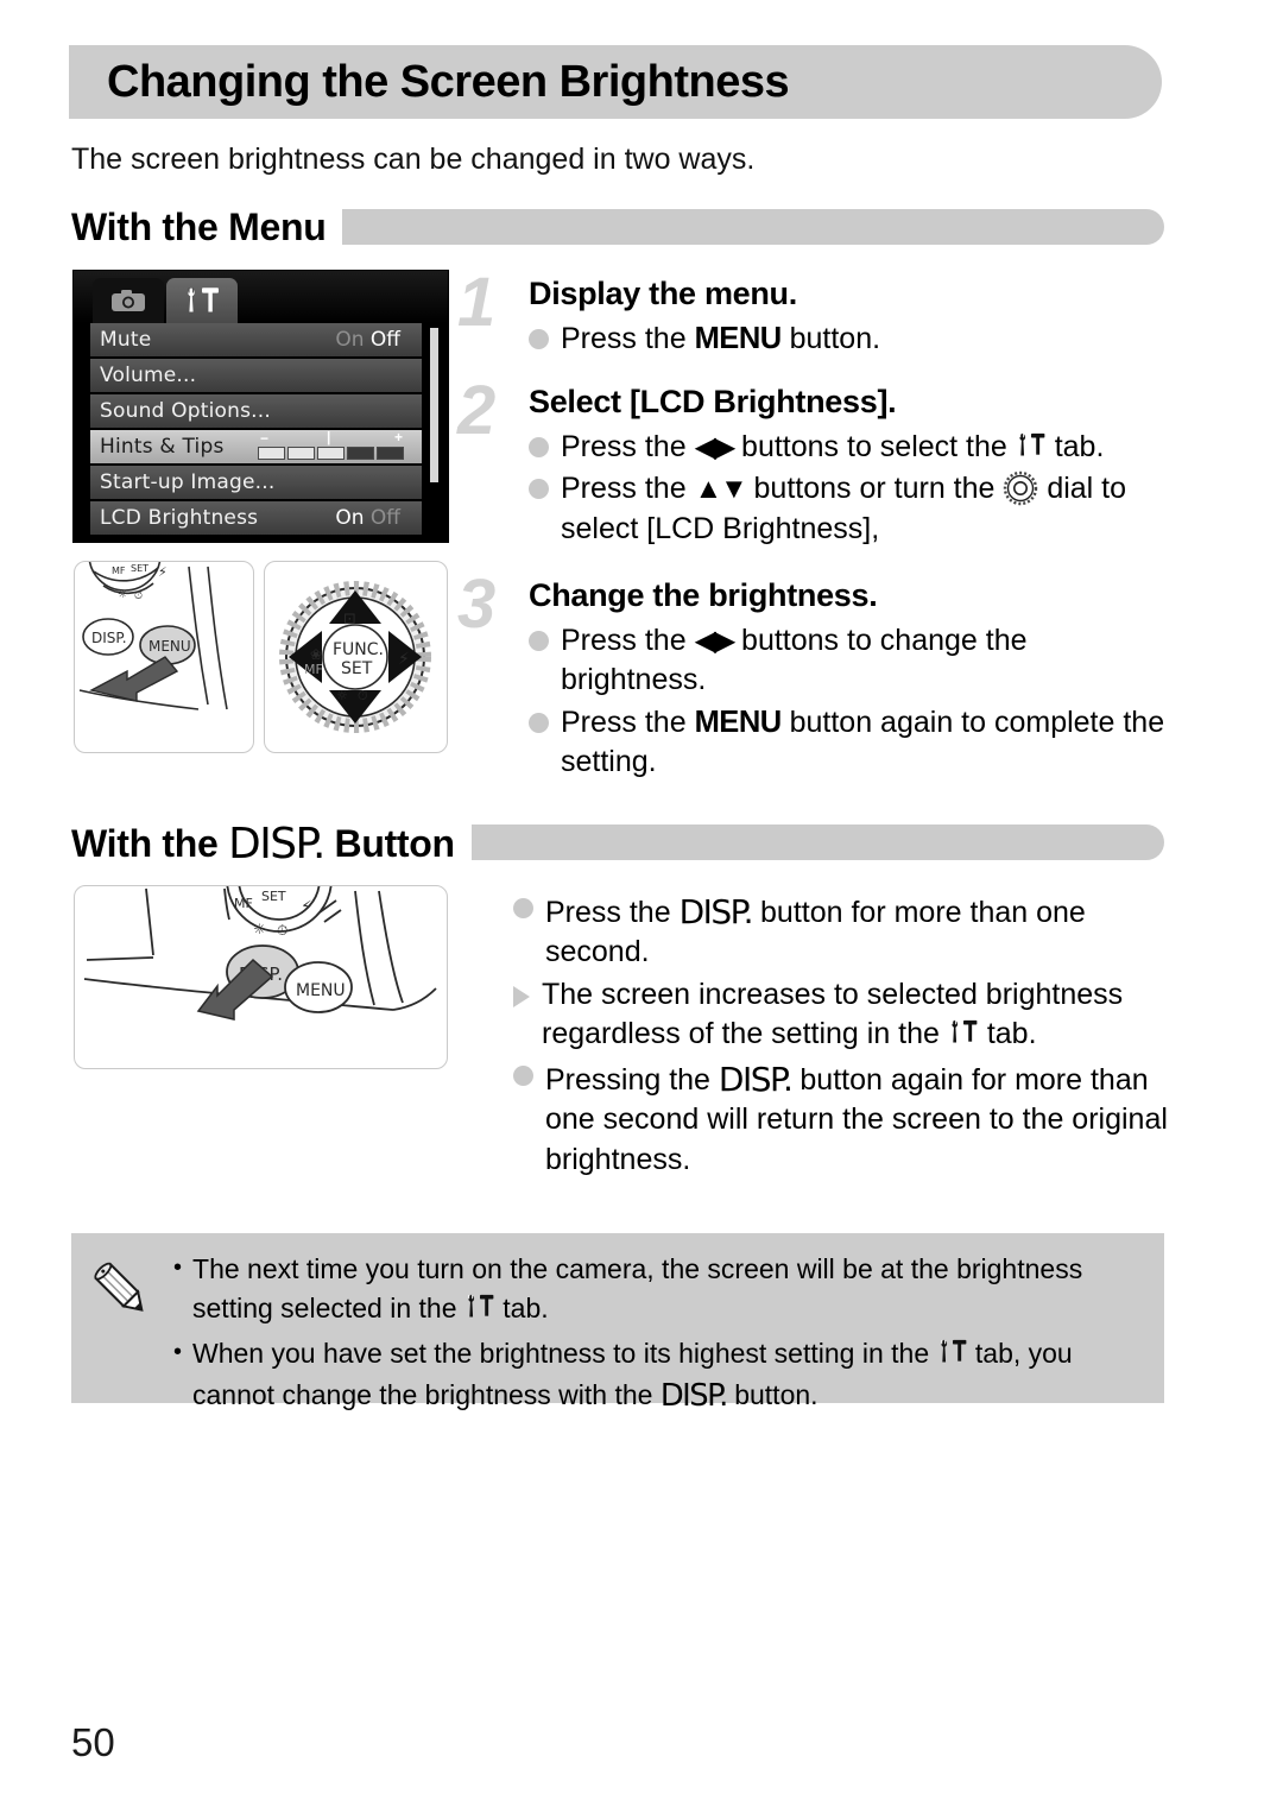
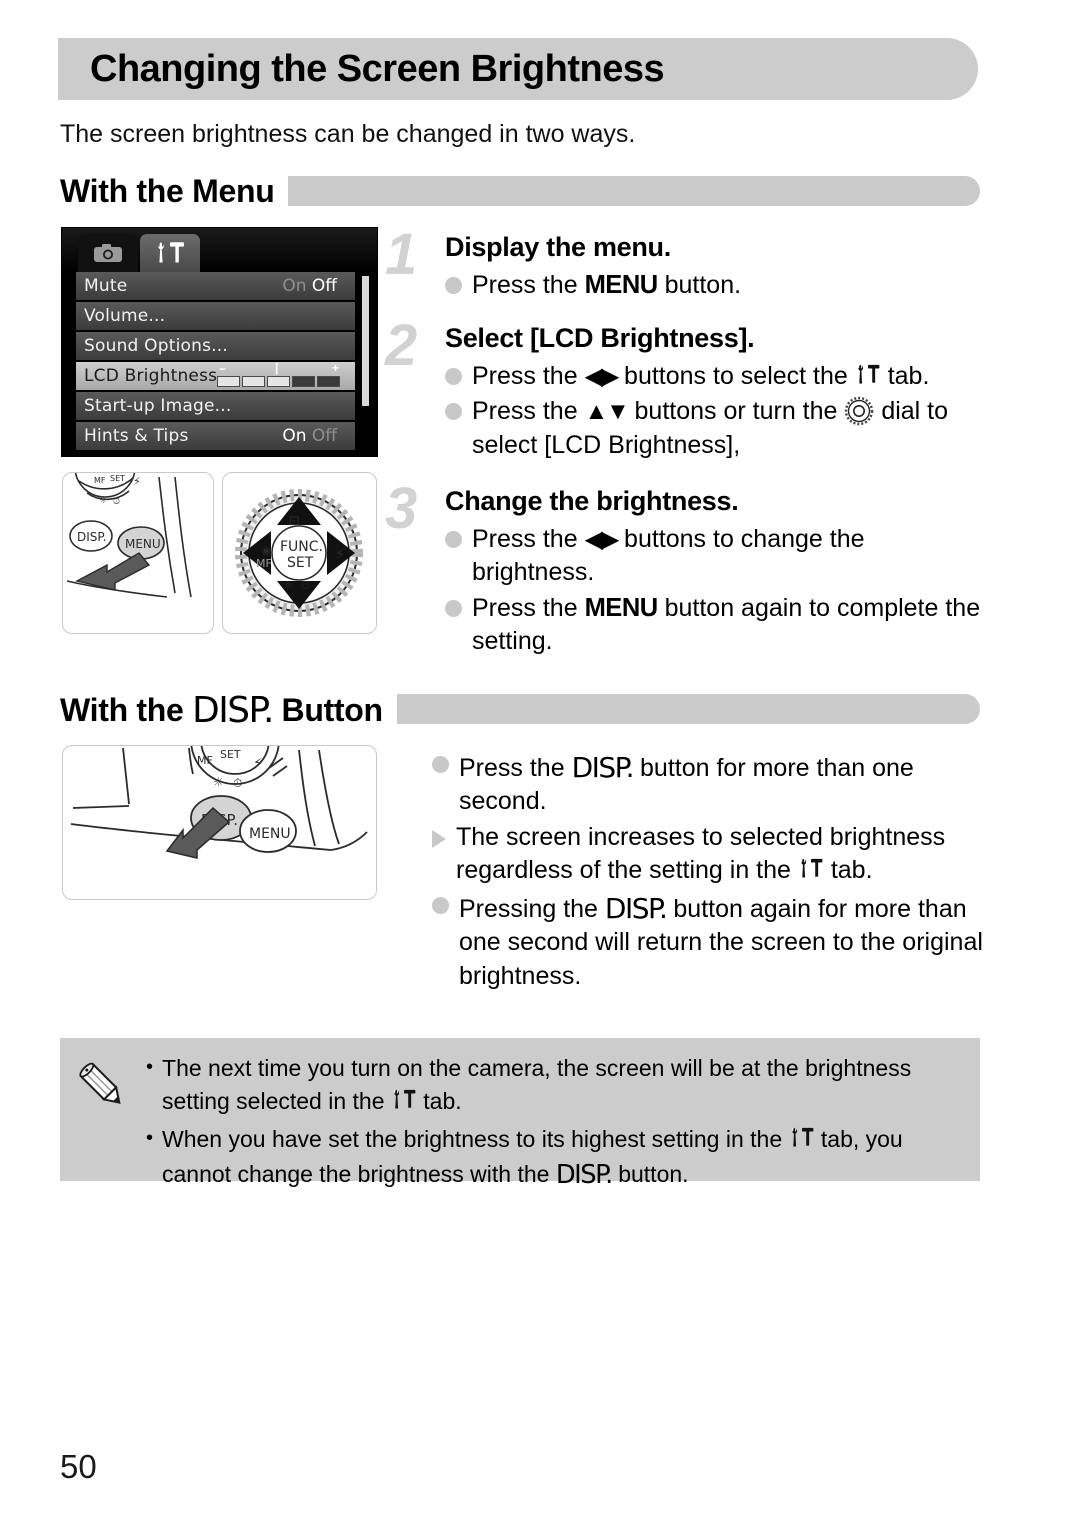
  Changing the Screen Brightness
  The screen brightness can be changed in two ways.
  With the Menu
  Mute
  On Off
  Volume...
  Sound Options...
- Hints & Tips
+ LCD Brightness
  −
  |
  +
  Start-up Image...
- LCD Brightness
+ Hints & Tips
  On Off
  MF
  SET
  ⚡
  ☼
  ⏱
  DISP.
  MENU
  FUNC.
  SET
  ⊡
  ❀
  MF
  ⚡
  ☼
  ⏱
  1
  Display the menu.
  Press the MENU button.
  2
  Select [LCD Brightness].
  Press the ◀▶ buttons to select the tab.
  Press the ▲▼ buttons or turn the dial to select [LCD Brightness],
  3
  Change the brightness.
  Press the ◀▶ buttons to change the brightness.
  Press the MENU button again to complete the setting.
  With the DISP. Button
  MF
  SET
  ⚡
  ☼
  ⏱
  MENU
  Press the DISP. button for more than one second.
  The screen increases to selected brightness regardless of the setting in the tab.
  Pressing the DISP. button again for more than one second will return the screen to the original brightness.
  •
  The next time you turn on the camera, the screen will be at the brightness setting selected in the tab.
  •
  When you have set the brightness to its highest setting in the tab, you cannot change the brightness with the DISP. button.
  50
